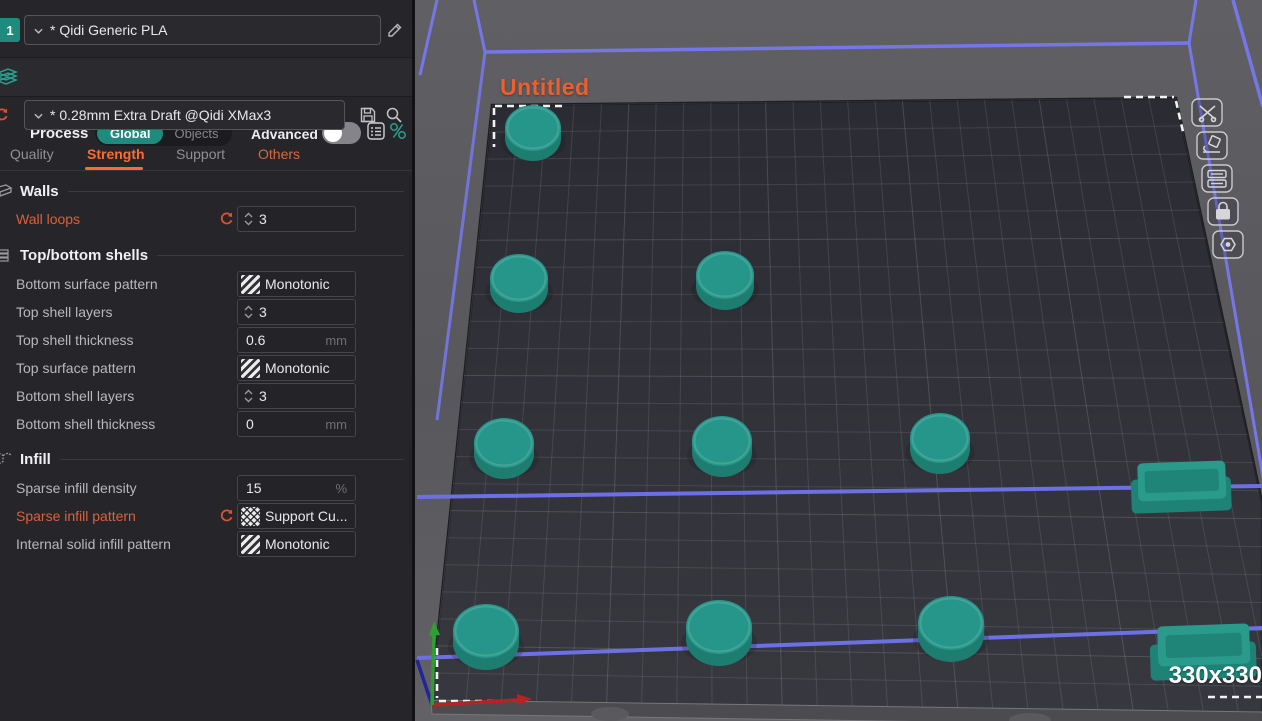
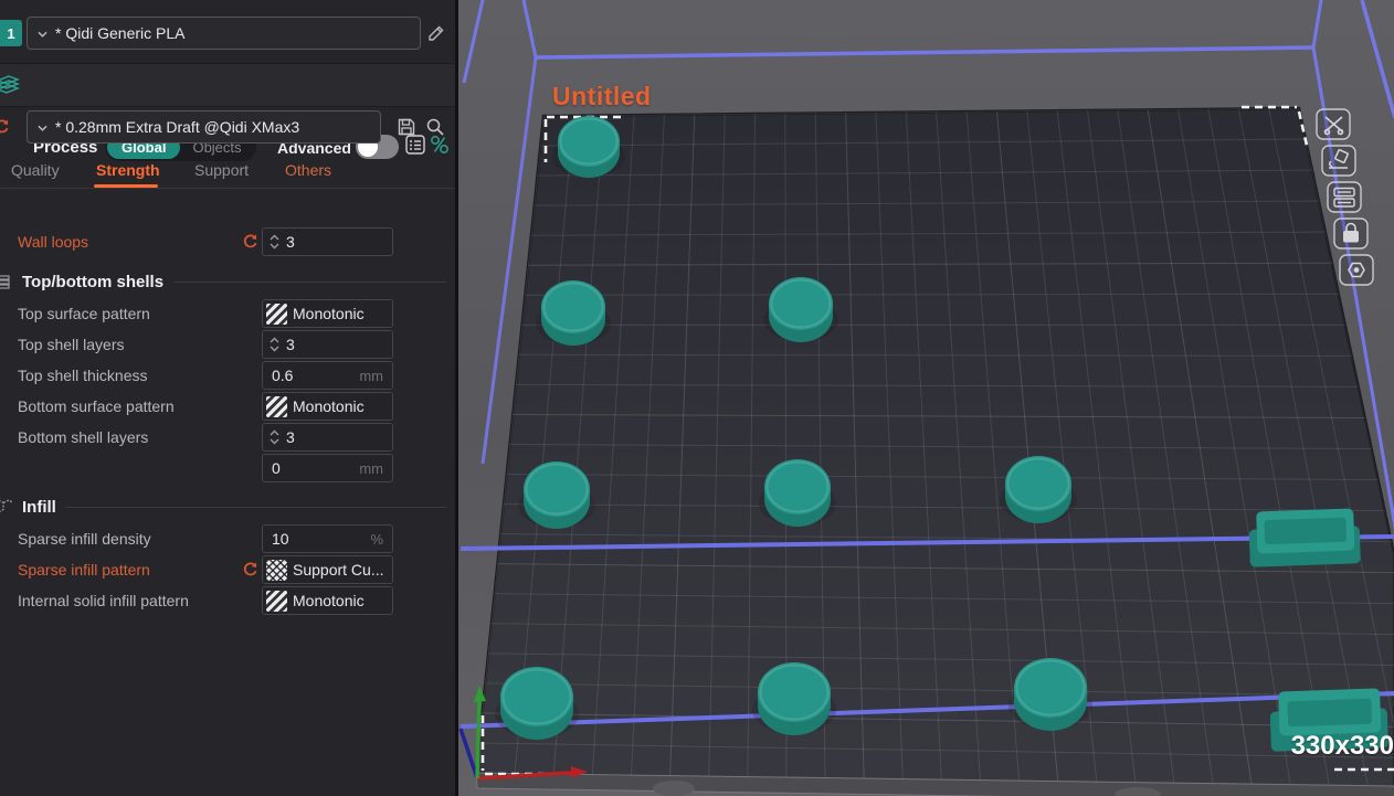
  1
  * Qidi Generic PLA
  Process
  Global
  Objects
  Advanced
  * 0.28mm Extra Draft @Qidi XMax3
  Quality
  Strength
  Support
  Others
- Walls
  Wall loops
  3
  Top/bottom shells
- Bottom surface pattern
+ Top surface pattern
  Monotonic
  Top shell layers
  3
  Top shell thickness
  0.6
  mm
- Top surface pattern
+ Bottom surface pattern
  Monotonic
  Bottom shell layers
  3
- Bottom shell thickness
  0
  mm
  Infill
  Sparse infill density
- 15
+ 10
  %
  Sparse infill pattern
  Support Cu...
  Internal solid infill pattern
  Monotonic
  Untitled
  330x330
